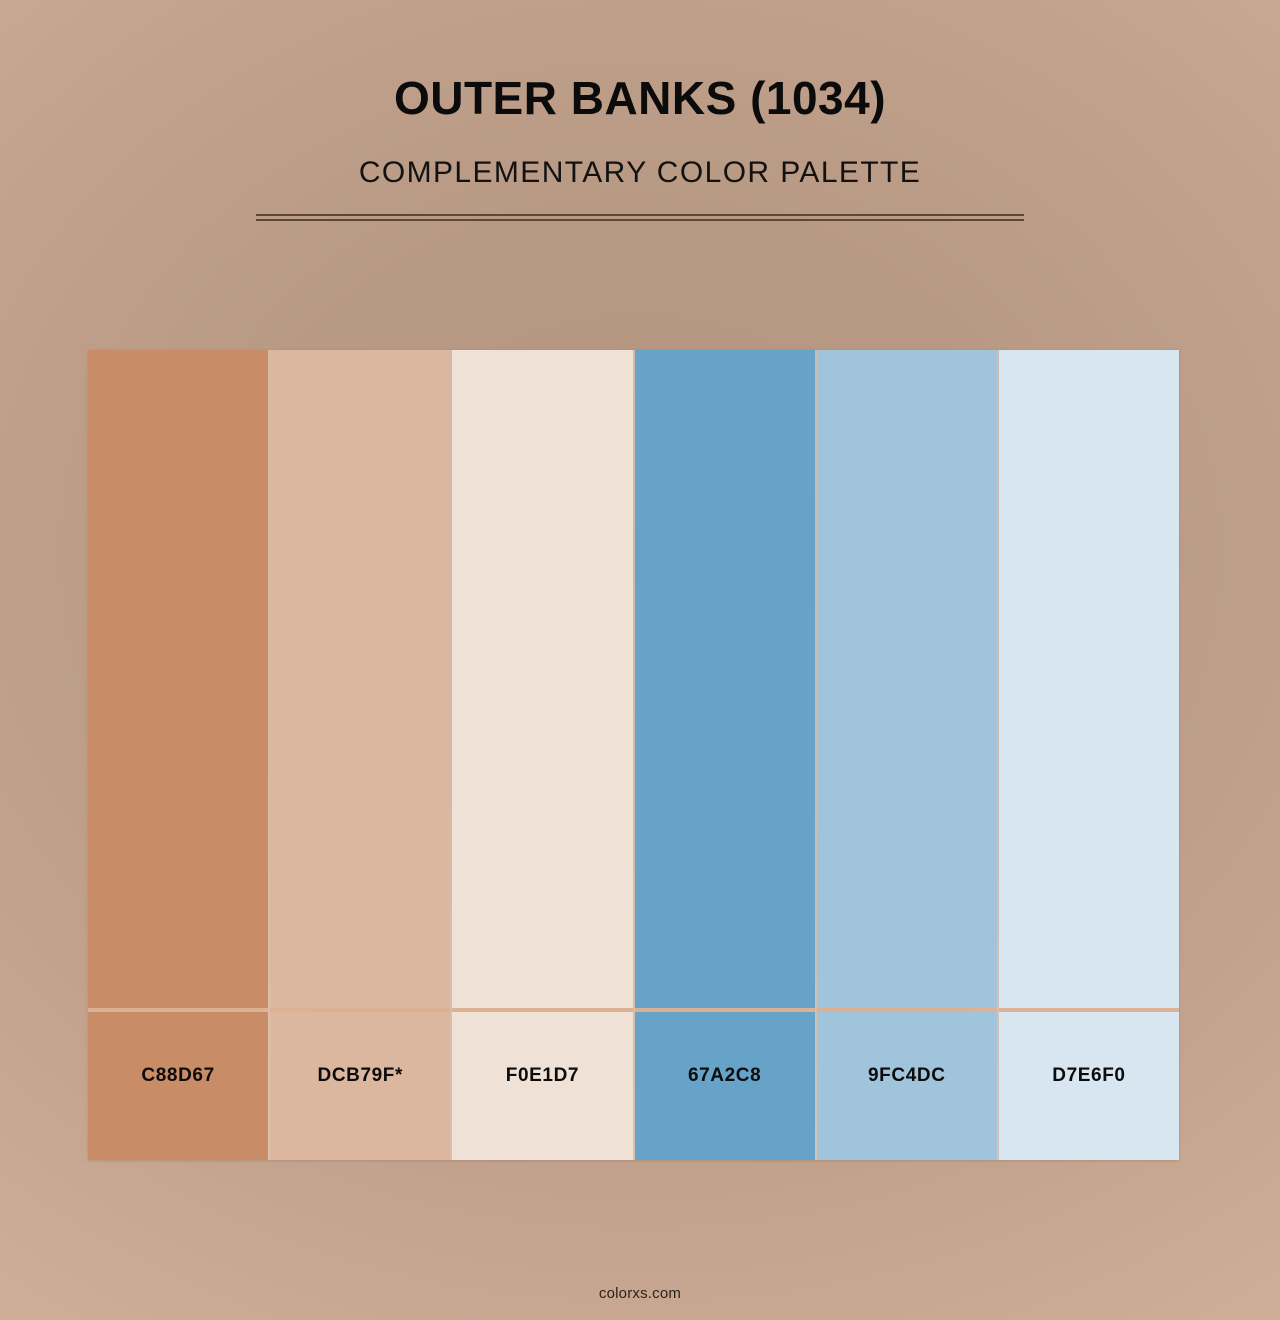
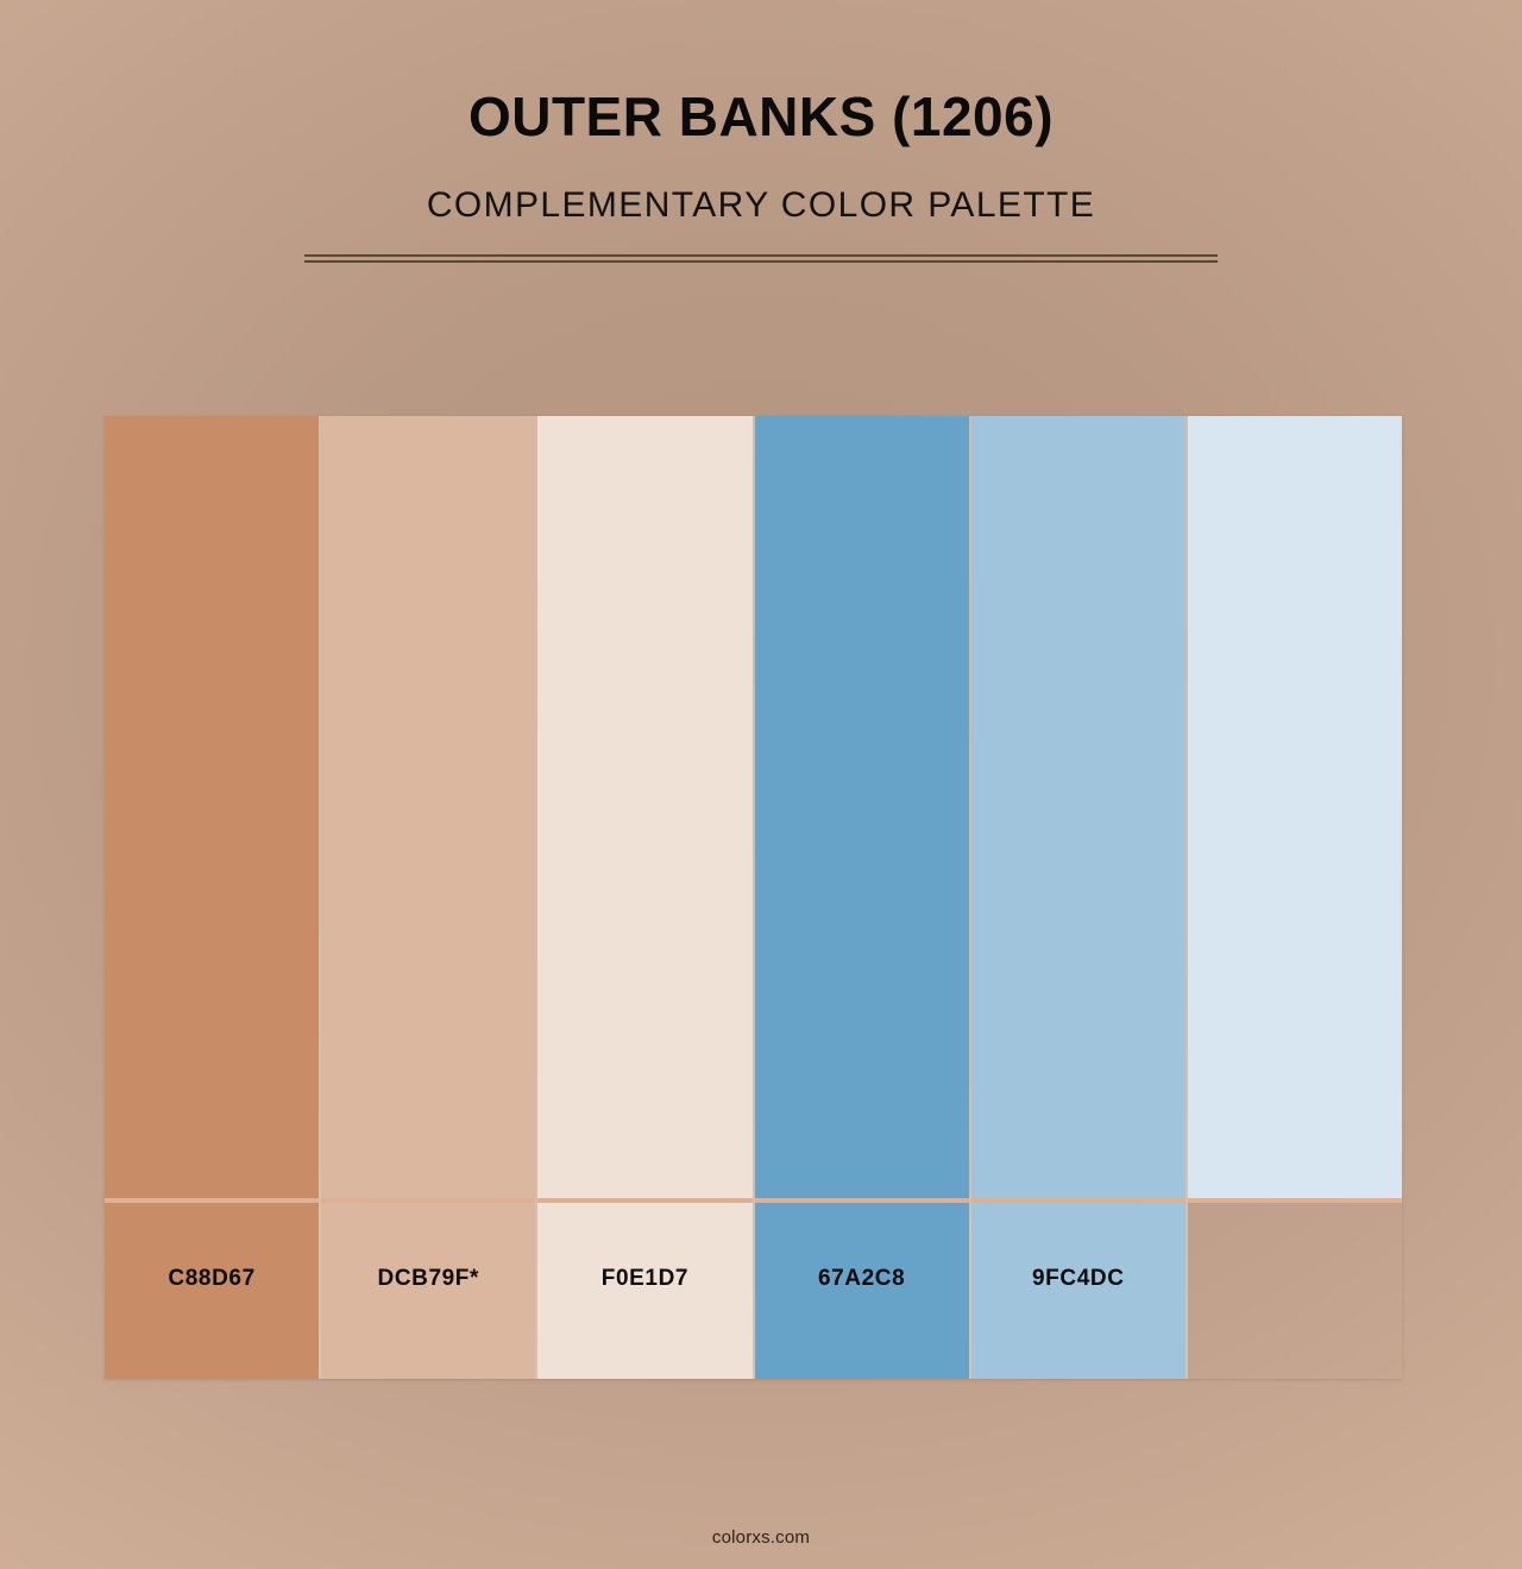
- OUTER BANKS (1034)
+ OUTER BANKS (1206)
  COMPLEMENTARY COLOR PALETTE
  C88D67
  DCB79F*
  F0E1D7
  67A2C8
  9FC4DC
- D7E6F0
  colorxs.com
